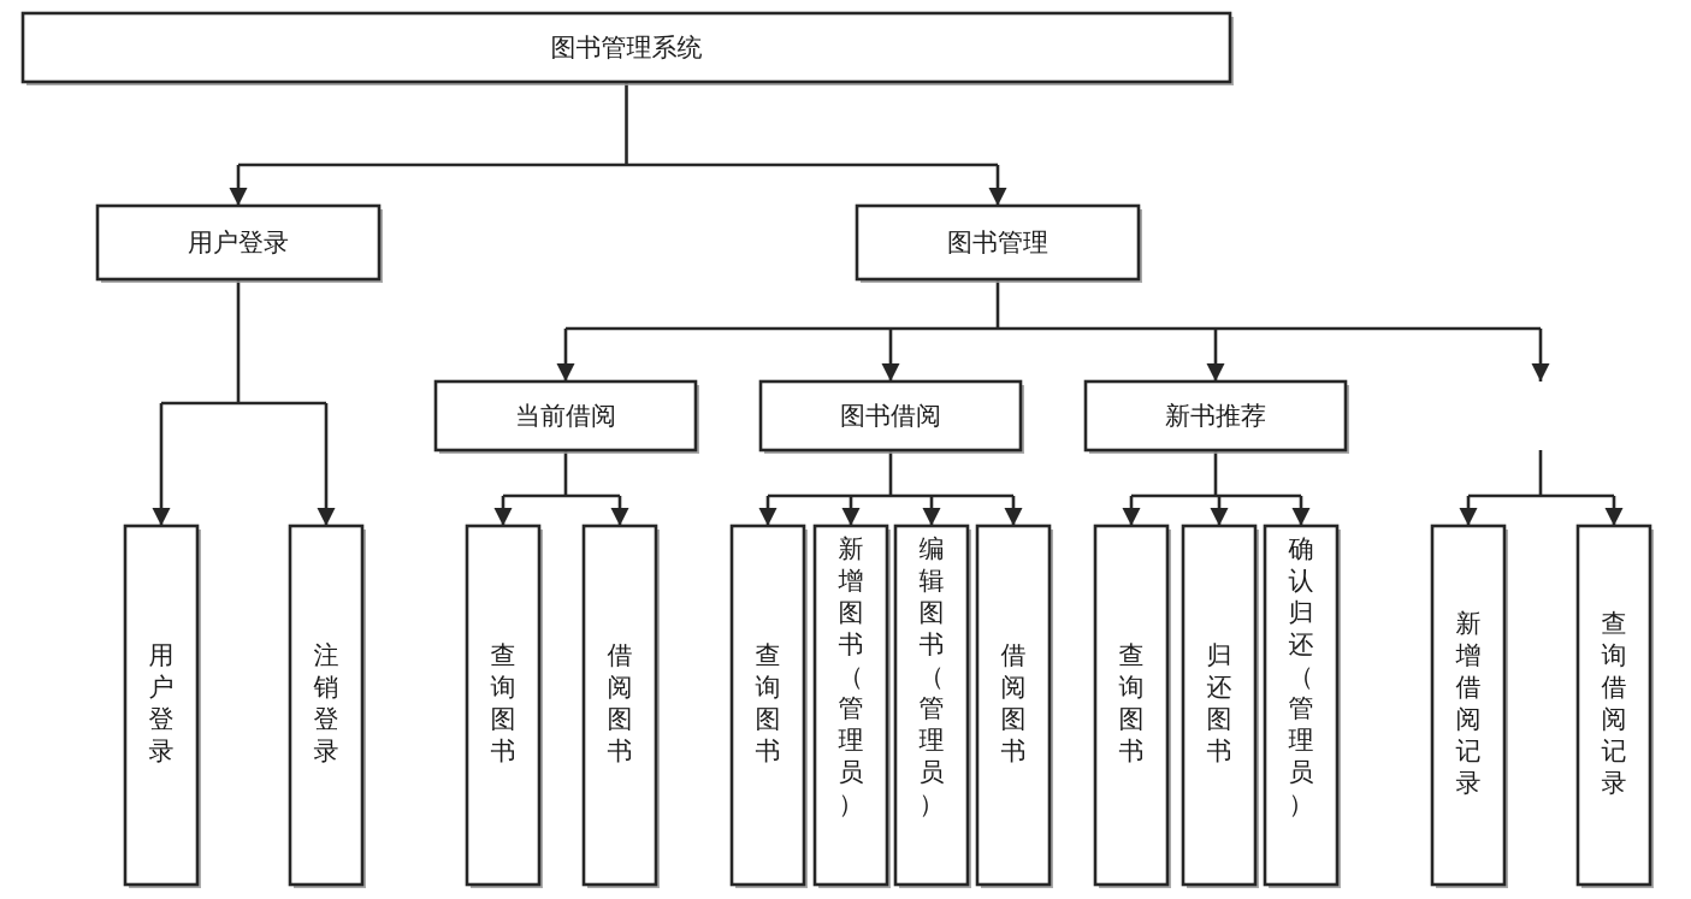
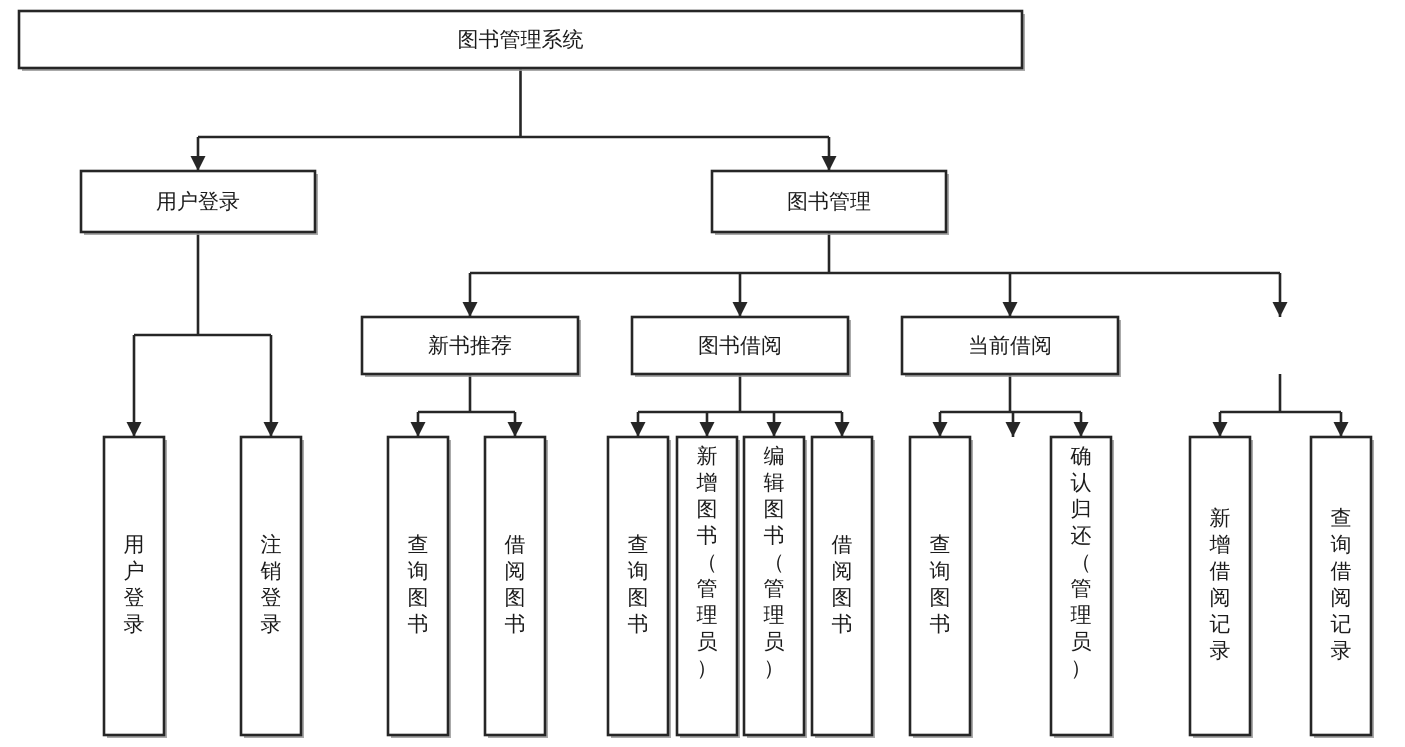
  图书管理系统
  用户登录
  图书管理
- 当前借阅
+ 新书推荐
  图书借阅
- 新书推荐
+ 当前借阅
  用户登录
  注销登录
  查询图书
  借阅图书
  查询图书
  新增图书（管理员）
  编辑图书（管理员）
  借阅图书
  查询图书
- 归还图书
  确认归还（管理员）
  新增借阅记录
  查询借阅记录
